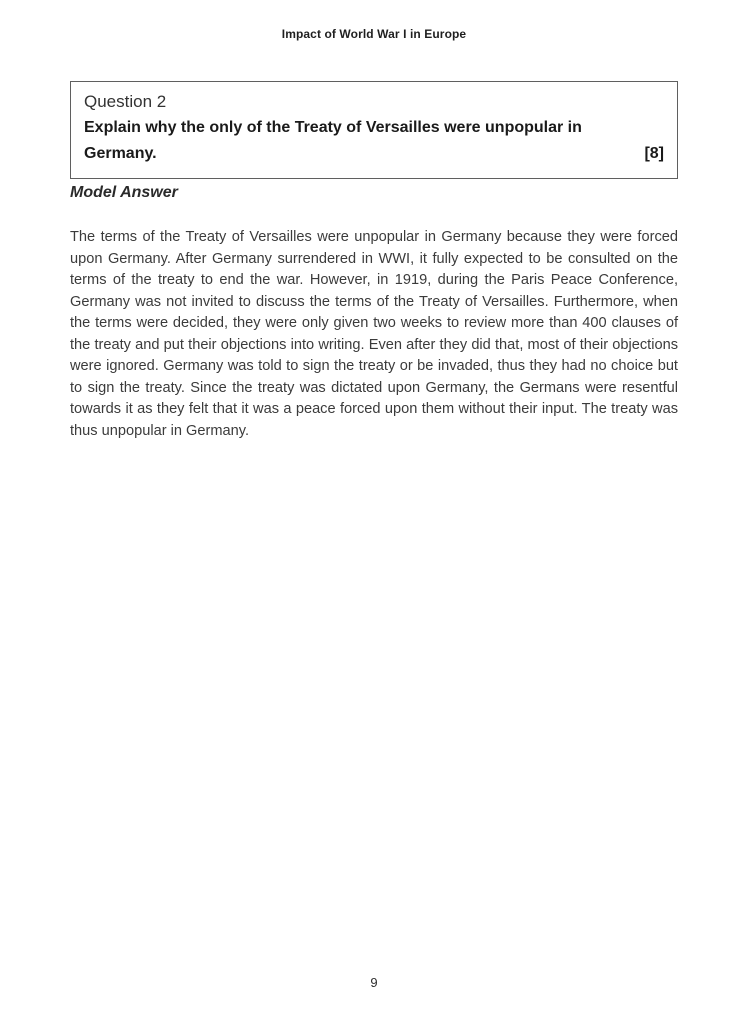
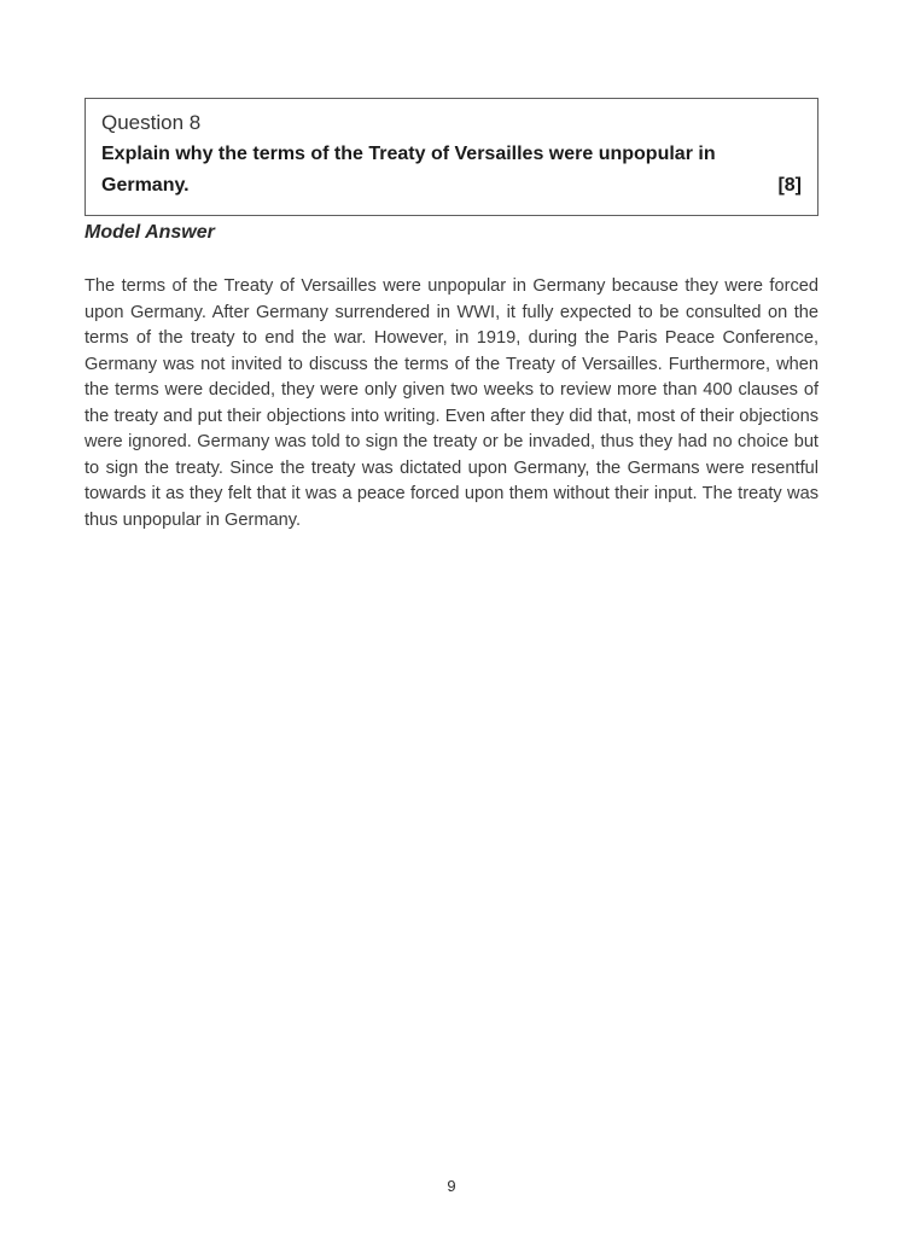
- Impact of World War I in Europe
- Question 2
+ Question 8
- Explain why the only of the Treaty of Versailles were unpopular in Germany.
+ Explain why the terms of the Treaty of Versailles were unpopular in Germany.
  [8]
  Model Answer
  The terms of the Treaty of Versailles were unpopular in Germany because they were forced upon Germany. After Germany surrendered in WWI, it fully expected to be consulted on the terms of the treaty to end the war. However, in 1919, during the Paris Peace Conference, Germany was not invited to discuss the terms of the Treaty of Versailles. Furthermore, when the terms were decided, they were only given two weeks to review more than 400 clauses of the treaty and put their objections into writing. Even after they did that, most of their objections were ignored. Germany was told to sign the treaty or be invaded, thus they had no choice but to sign the treaty. Since the treaty was dictated upon Germany, the Germans were resentful towards it as they felt that it was a peace forced upon them without their input. The treaty was thus unpopular in Germany.
  9
